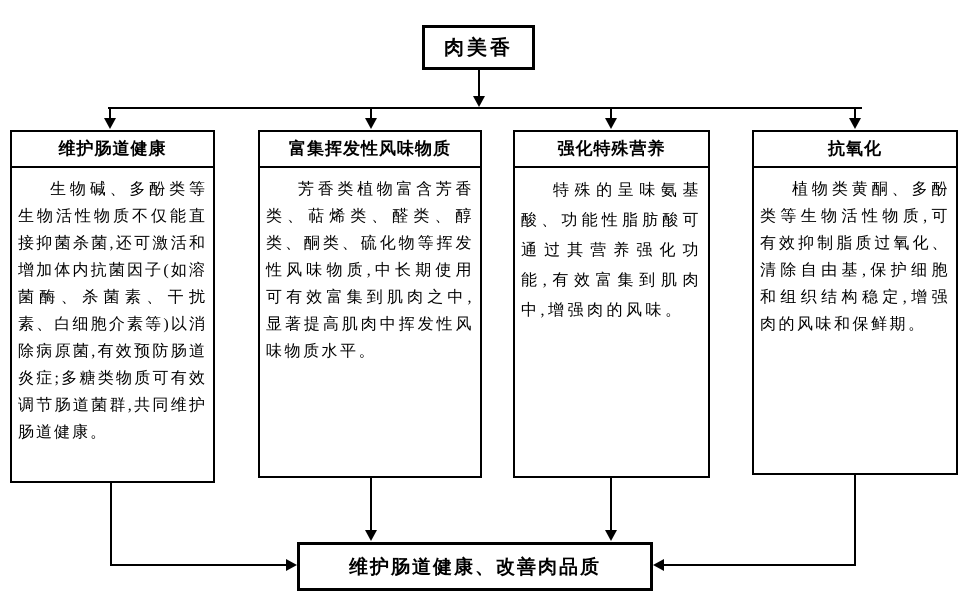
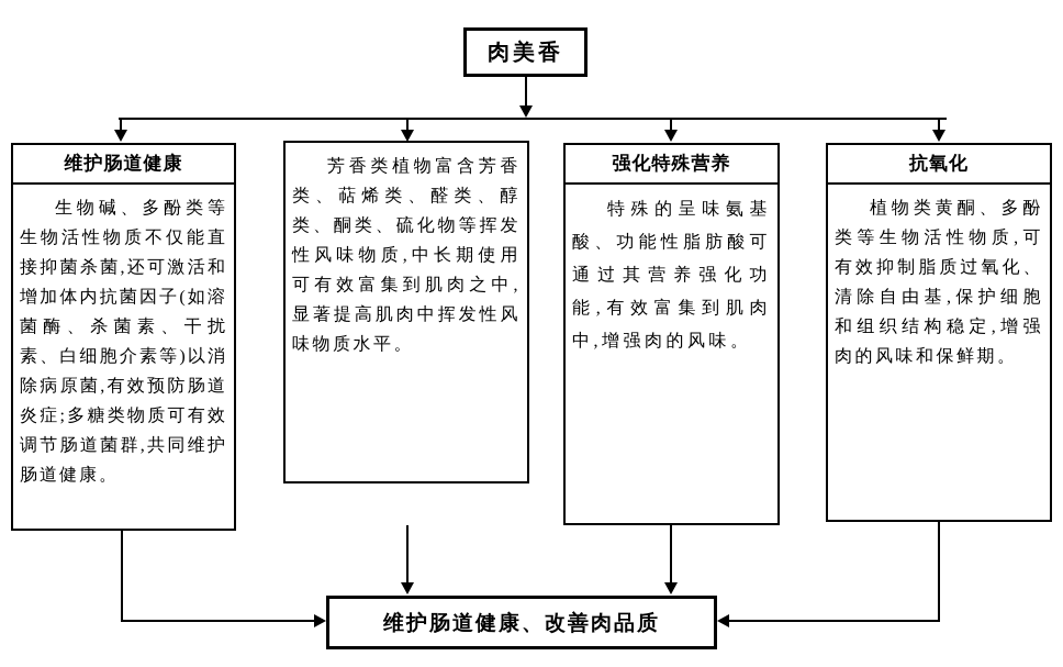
  肉美香
  维护肠道健康
  生物碱、多酚类等生物活性物质不仅能直接抑菌杀菌,还可激活和增加体内抗菌因子(如溶菌酶、杀菌素、干扰素、白细胞介素等)以消除病原菌,有效预防肠道炎症;多糖类物质可有效调节肠道菌群,共同维护肠道健康。
- 富集挥发性风味物质
  芳香类植物富含芳香类、萜烯类、醛类、醇类、酮类、硫化物等挥发性风味物质,中长期使用可有效富集到肌肉之中,显著提高肌肉中挥发性风味物质水平。
  强化特殊营养
  特殊的呈味氨基酸、功能性脂肪酸可通过其营养强化功能,有效富集到肌肉中,增强肉的风味。
  抗氧化
  植物类黄酮、多酚类等生物活性物质,可有效抑制脂质过氧化、清除自由基,保护细胞和组织结构稳定,增强肉的风味和保鲜期。
  维护肠道健康、改善肉品质
